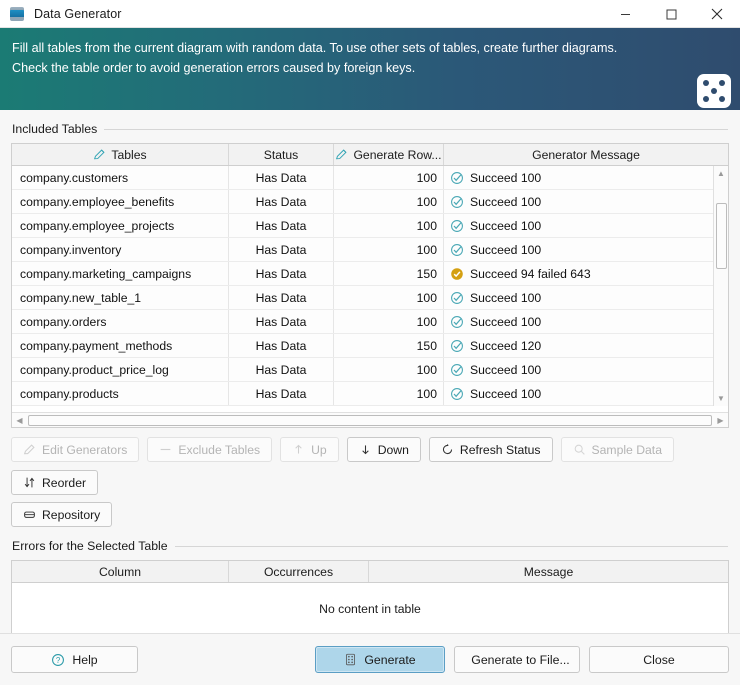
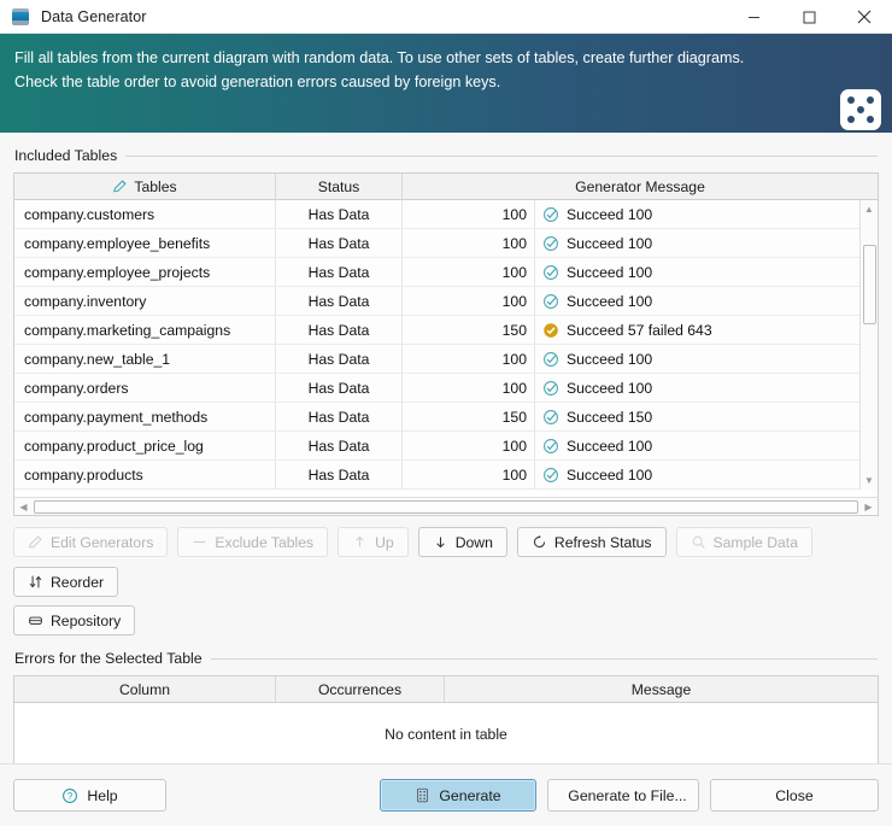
  Data Generator
  Fill all tables from the current diagram with random data. To use other sets of tables, create further diagrams.
  Check the table order to avoid generation errors caused by foreign keys.
  Included Tables
  Tables
  Status
- Generate Row...
  Generator Message
  company.customers
  Has Data
  100
  Succeed 100
  company.employee_benefits
  Has Data
  100
  Succeed 100
  company.employee_projects
  Has Data
  100
  Succeed 100
  company.inventory
  Has Data
  100
  Succeed 100
  company.marketing_campaigns
  Has Data
  150
- Succeed 94 failed 643
+ Succeed 57 failed 643
  company.new_table_1
  Has Data
  100
  Succeed 100
  company.orders
  Has Data
  100
  Succeed 100
  company.payment_methods
  Has Data
  150
- Succeed 120
+ Succeed 150
  company.product_price_log
  Has Data
  100
  Succeed 100
  company.products
  Has Data
  100
  Succeed 100
  ▲
  ▼
  ◀
  ▶
  Edit Generators
  Exclude Tables
  Up
  Down
  Refresh Status
  Sample Data
  Reorder
  Repository
  Errors for the Selected Table
  Column
  Occurrences
  Message
  No content in table
  ?
  Help
  Generate
  Generate to File...
  Close
